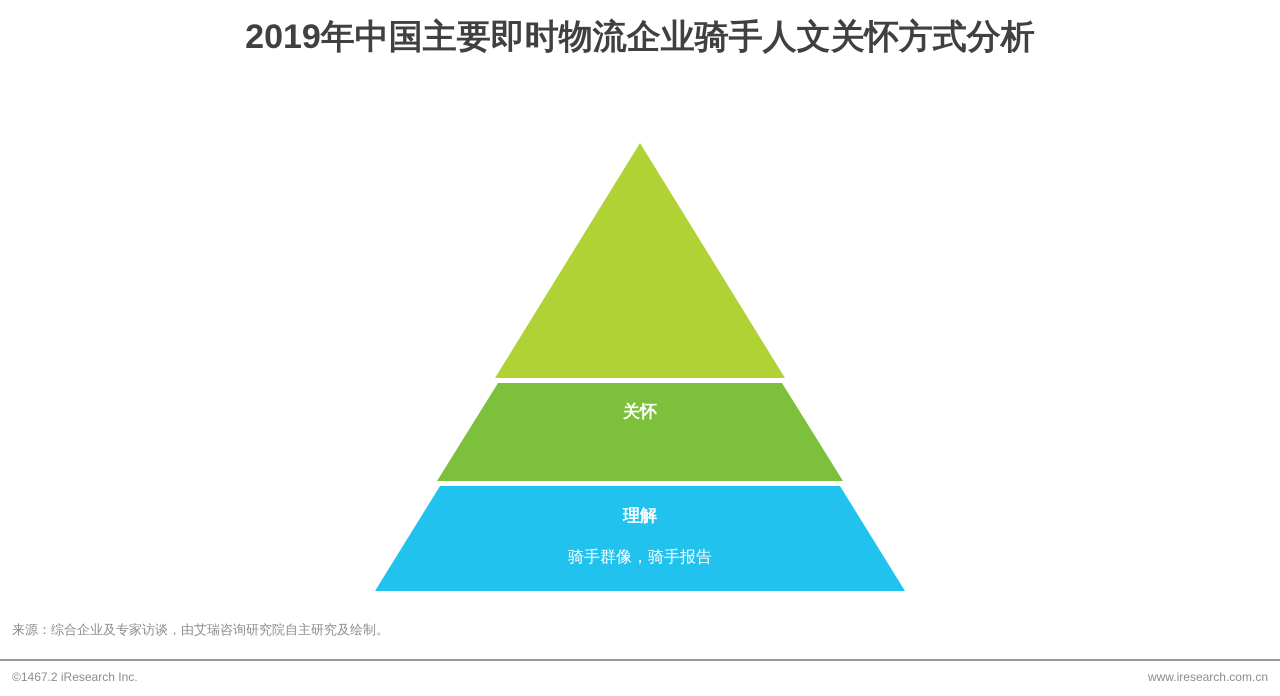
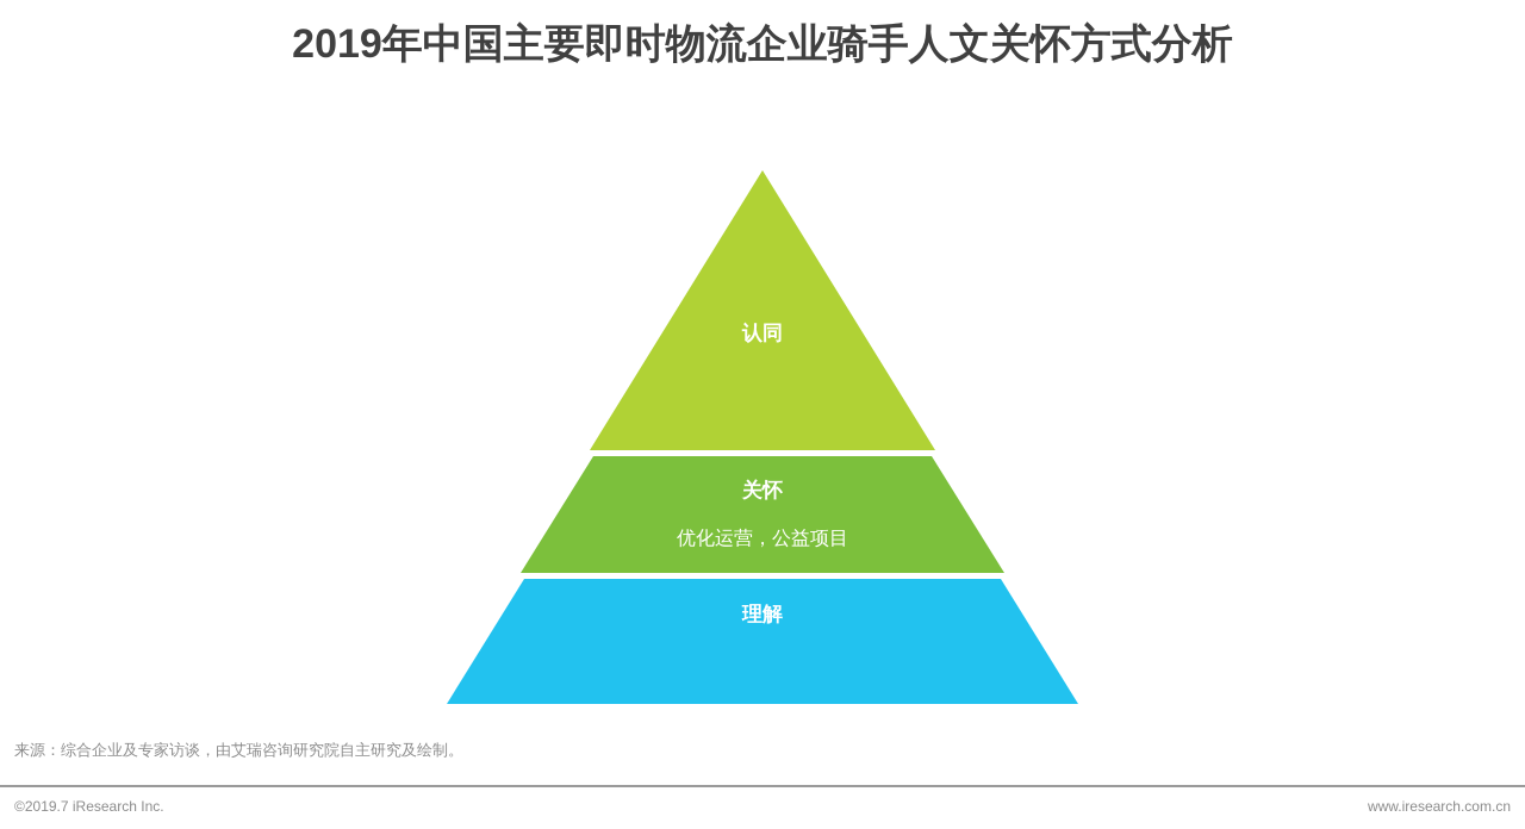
  2019年中国主要即时物流企业骑手人文关怀方式分析
+ 认同
  关怀
+ 优化运营，公益项目
  理解
- 骑手群像，骑手报告
  来源：综合企业及专家访谈，由艾瑞咨询研究院自主研究及绘制。
- ©1467.2 iResearch Inc.
+ ©2019.7 iResearch Inc.
  www.iresearch.com.cn
